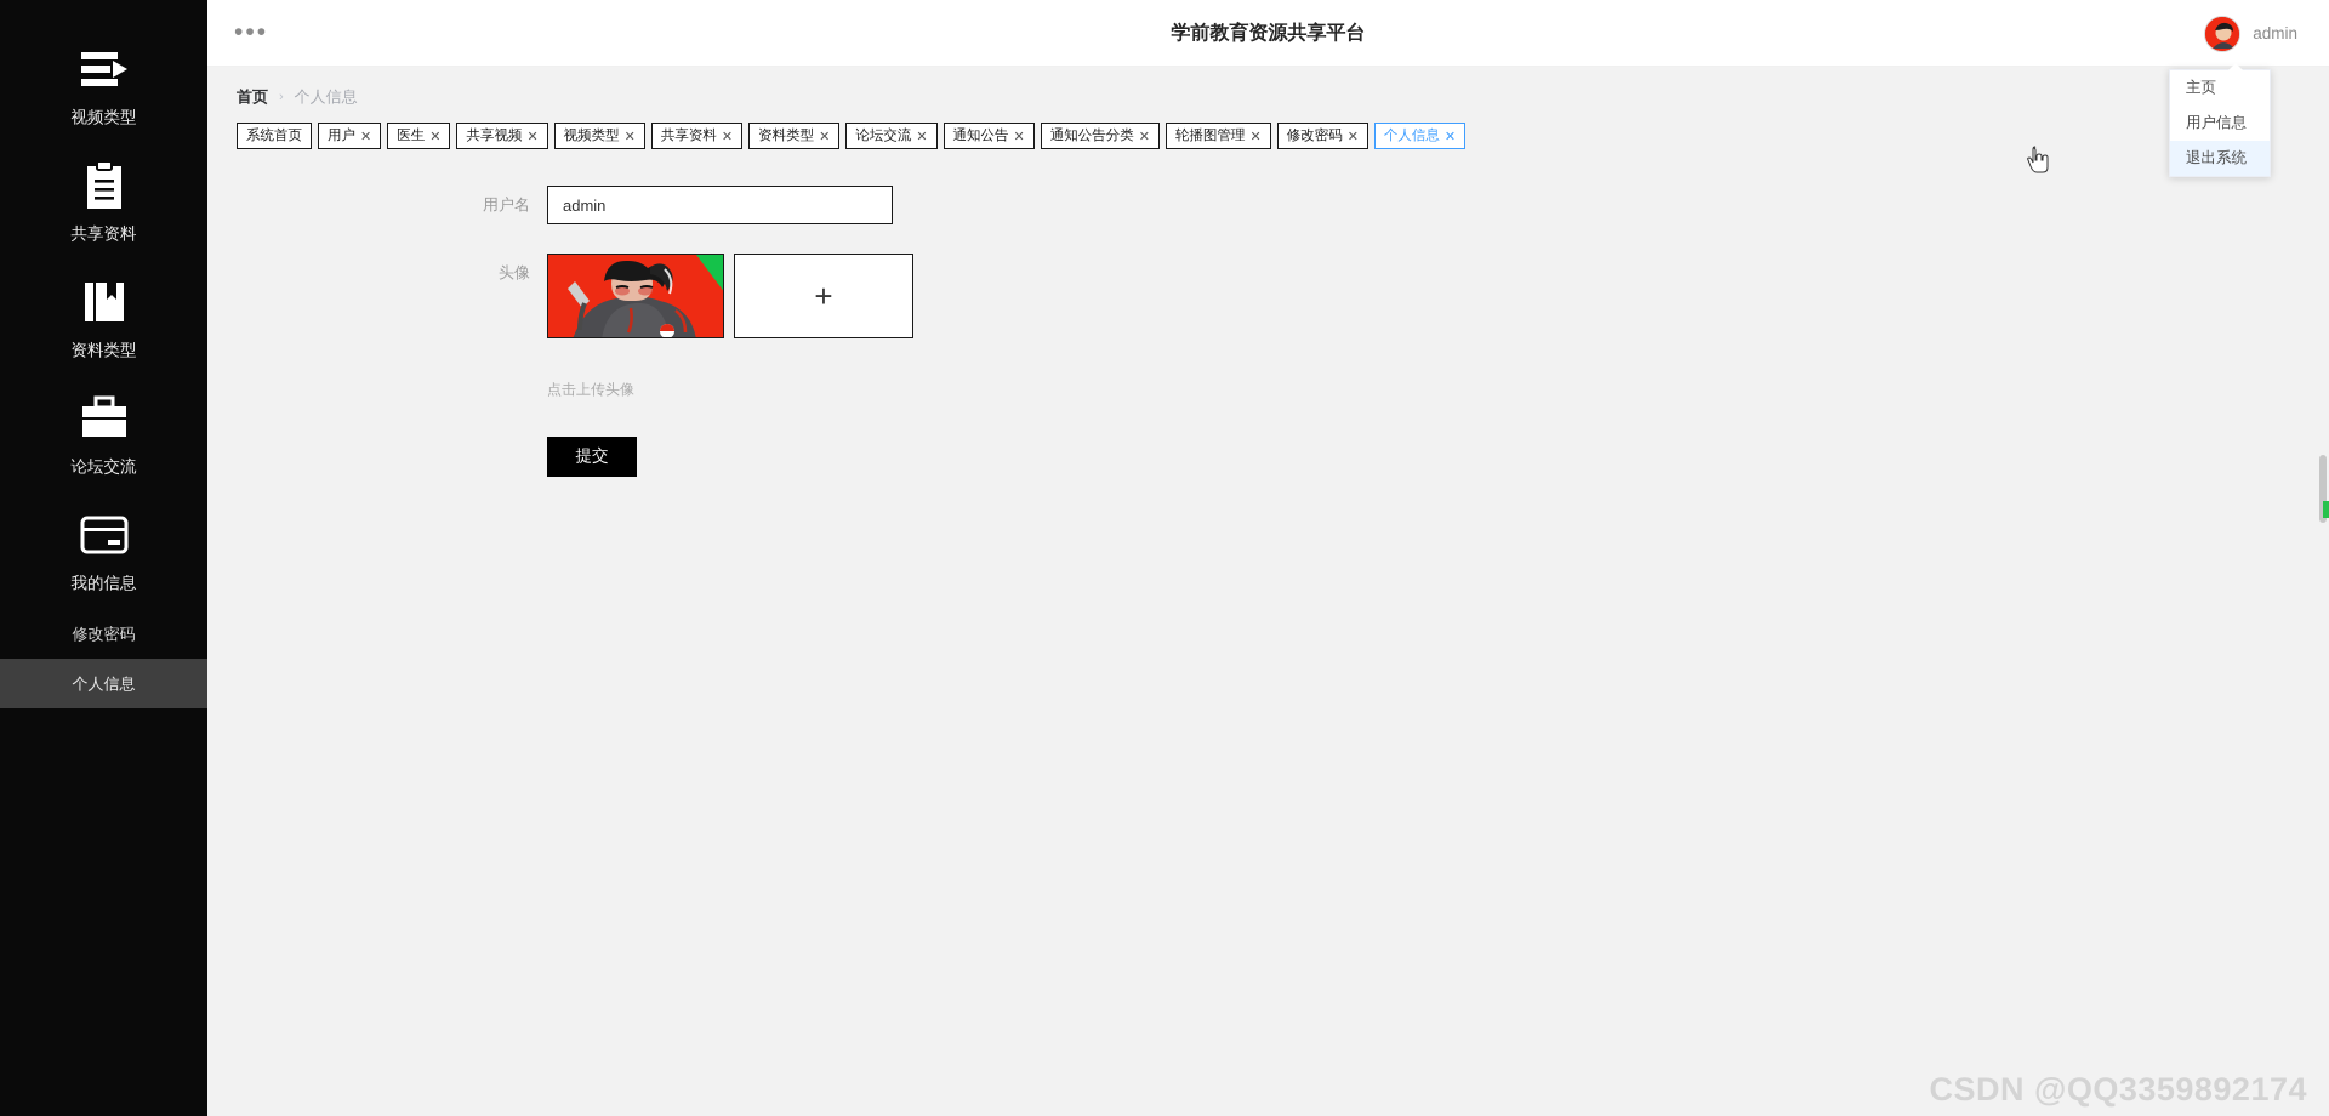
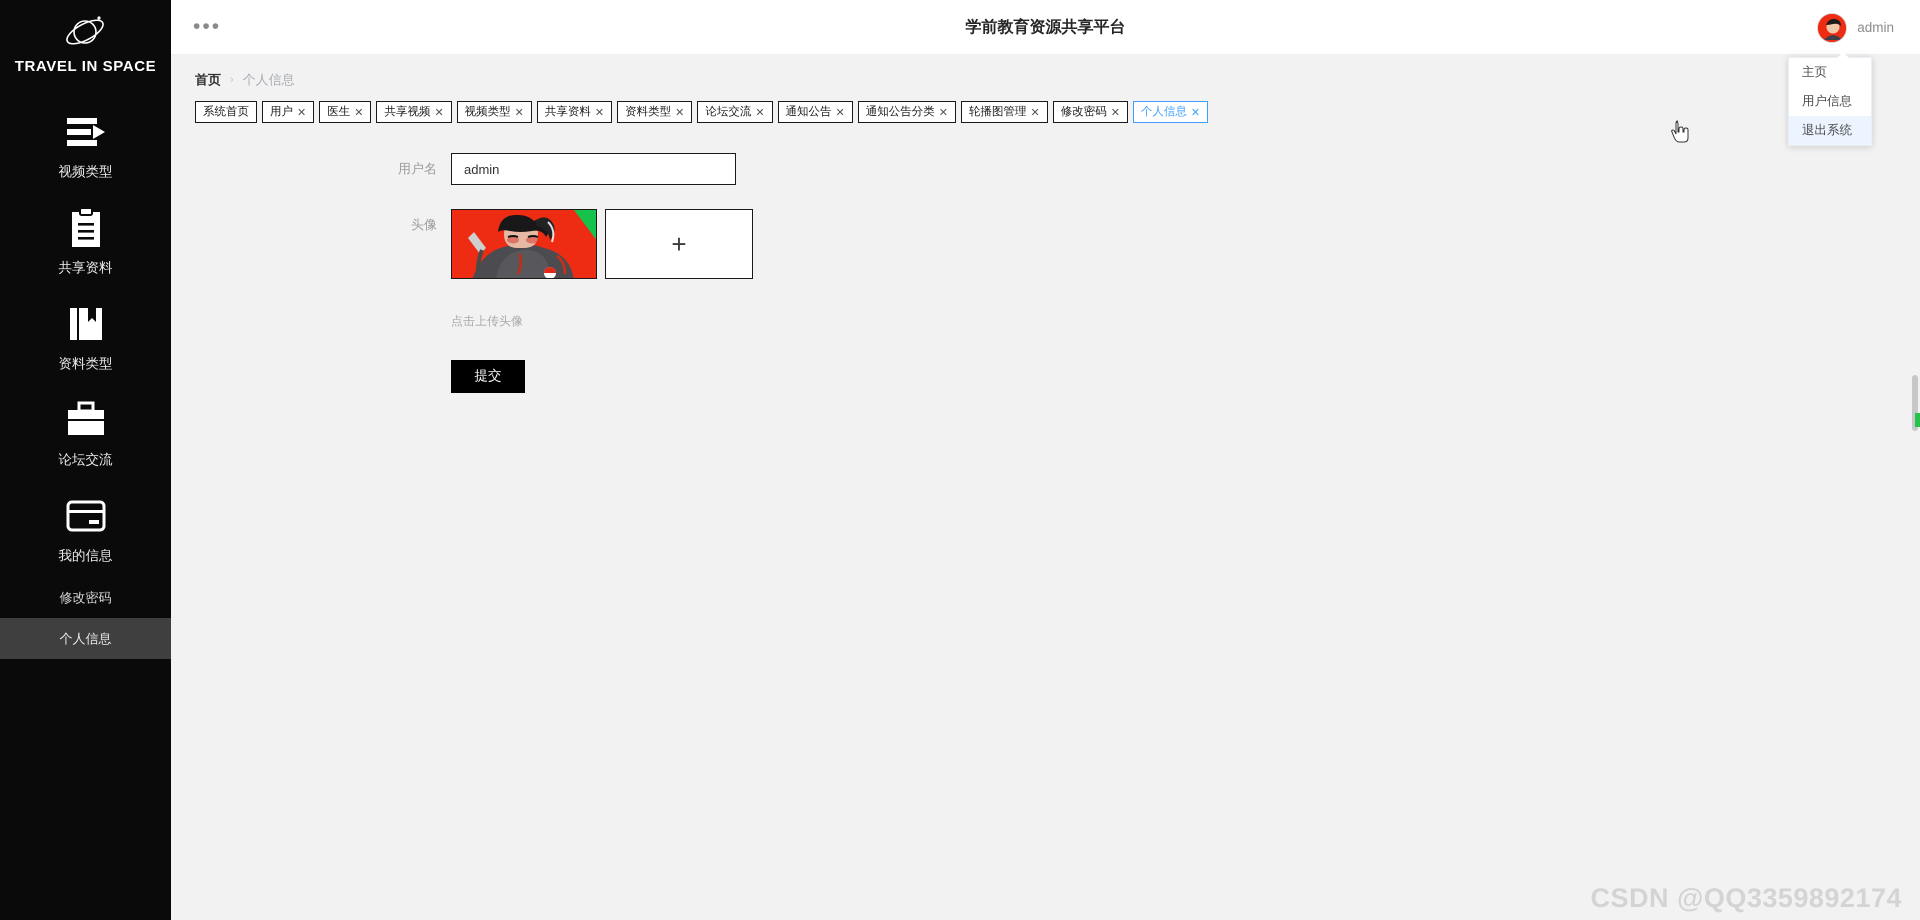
+ TRAVEL IN SPACE
  视频类型
  共享资料
  资料类型
  论坛交流
  我的信息
  修改密码
  个人信息
  •••
  学前教育资源共享平台
  admin
  主页
  用户信息
  退出系统
  首页
  ›
  个人信息
  系统首页
  用户
  ✕
  医生
  ✕
  共享视频
  ✕
  视频类型
  ✕
  共享资料
  ✕
  资料类型
  ✕
  论坛交流
  ✕
  通知公告
  ✕
  通知公告分类
  ✕
  轮播图管理
  ✕
  修改密码
  ✕
  个人信息
  ✕
  用户名
  admin
  头像
  +
  点击上传头像
  提交
  CSDN @QQ3359892174
